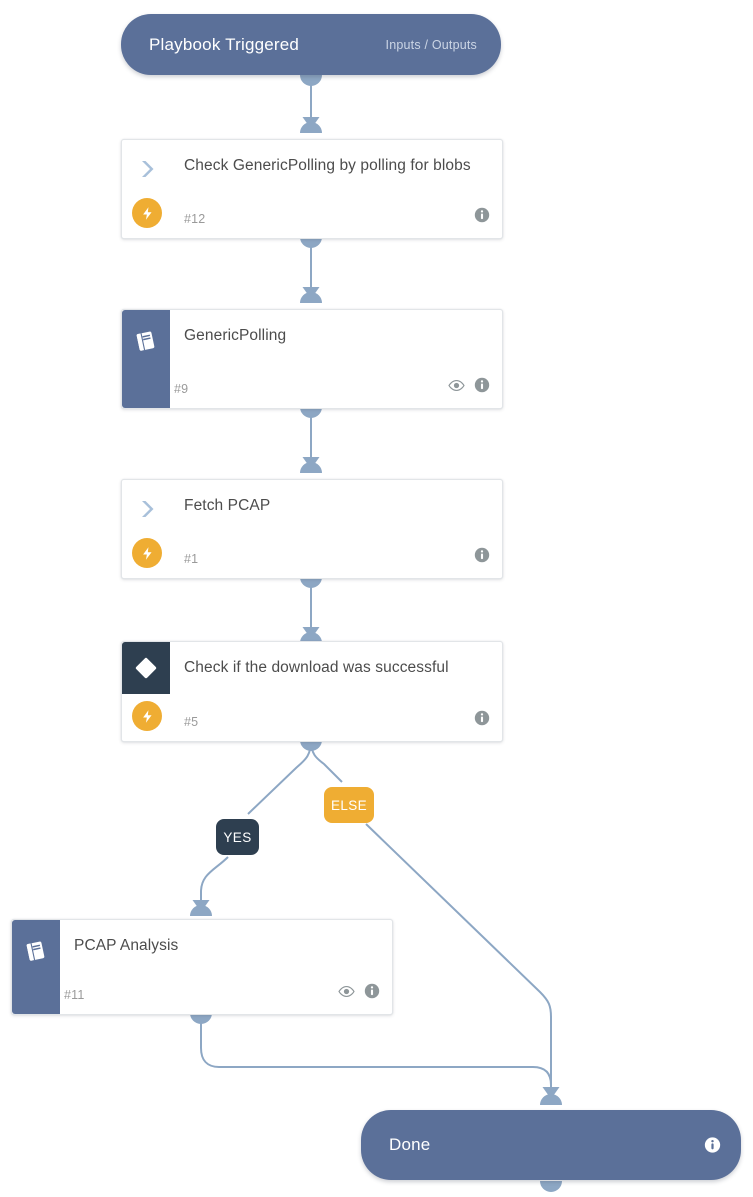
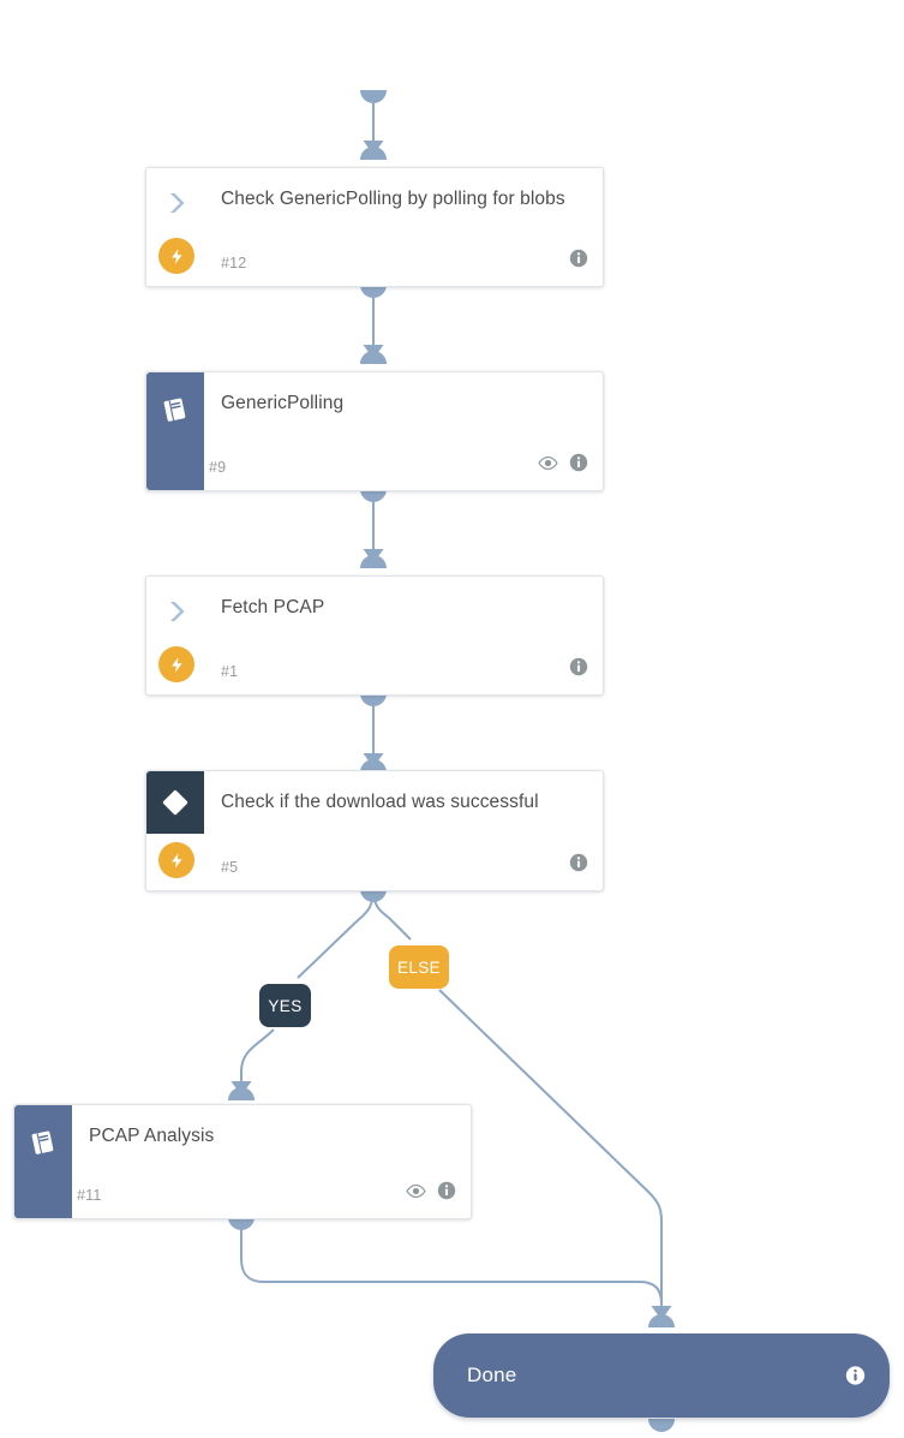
- Playbook Triggered
- Inputs / Outputs
  Check GenericPolling by polling for blobs
  #12
  GenericPolling
  #9
  Fetch PCAP
  #1
  Check if the download was successful
  #5
  YES
  ELSE
  PCAP Analysis
  #11
  Done
